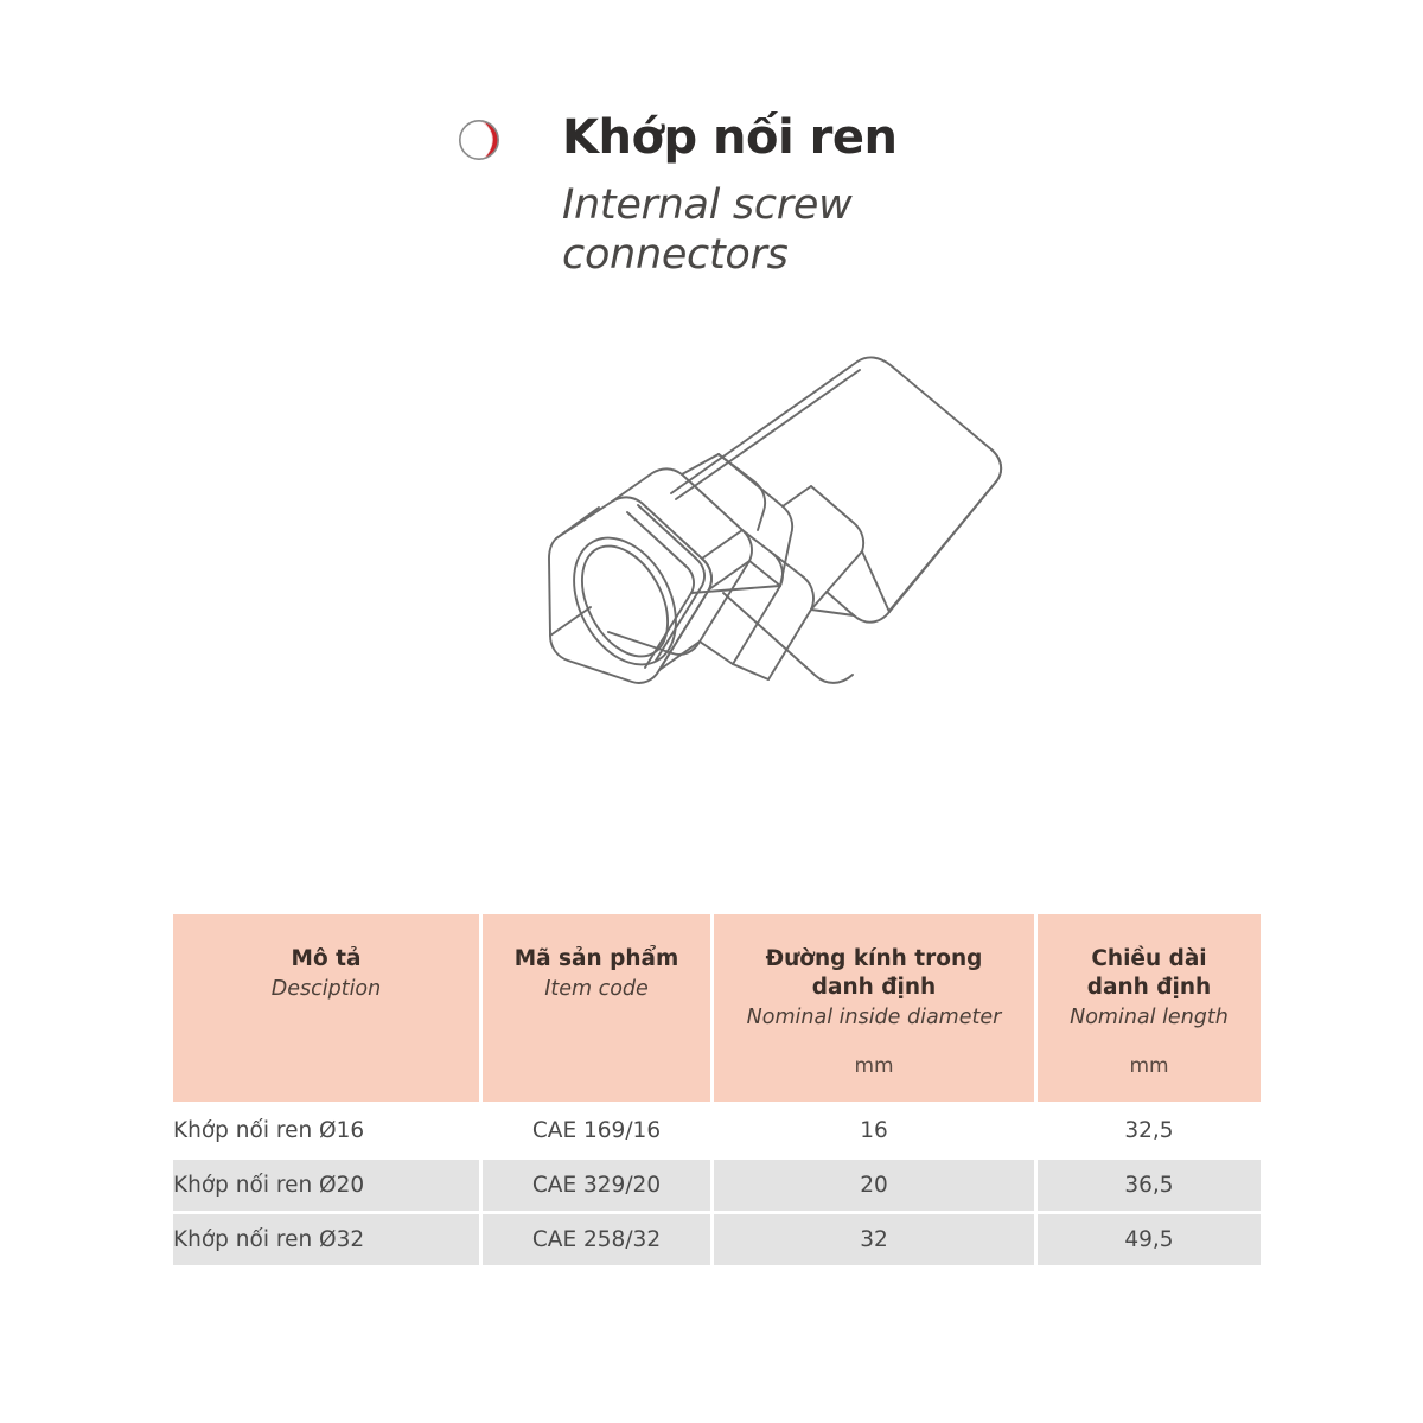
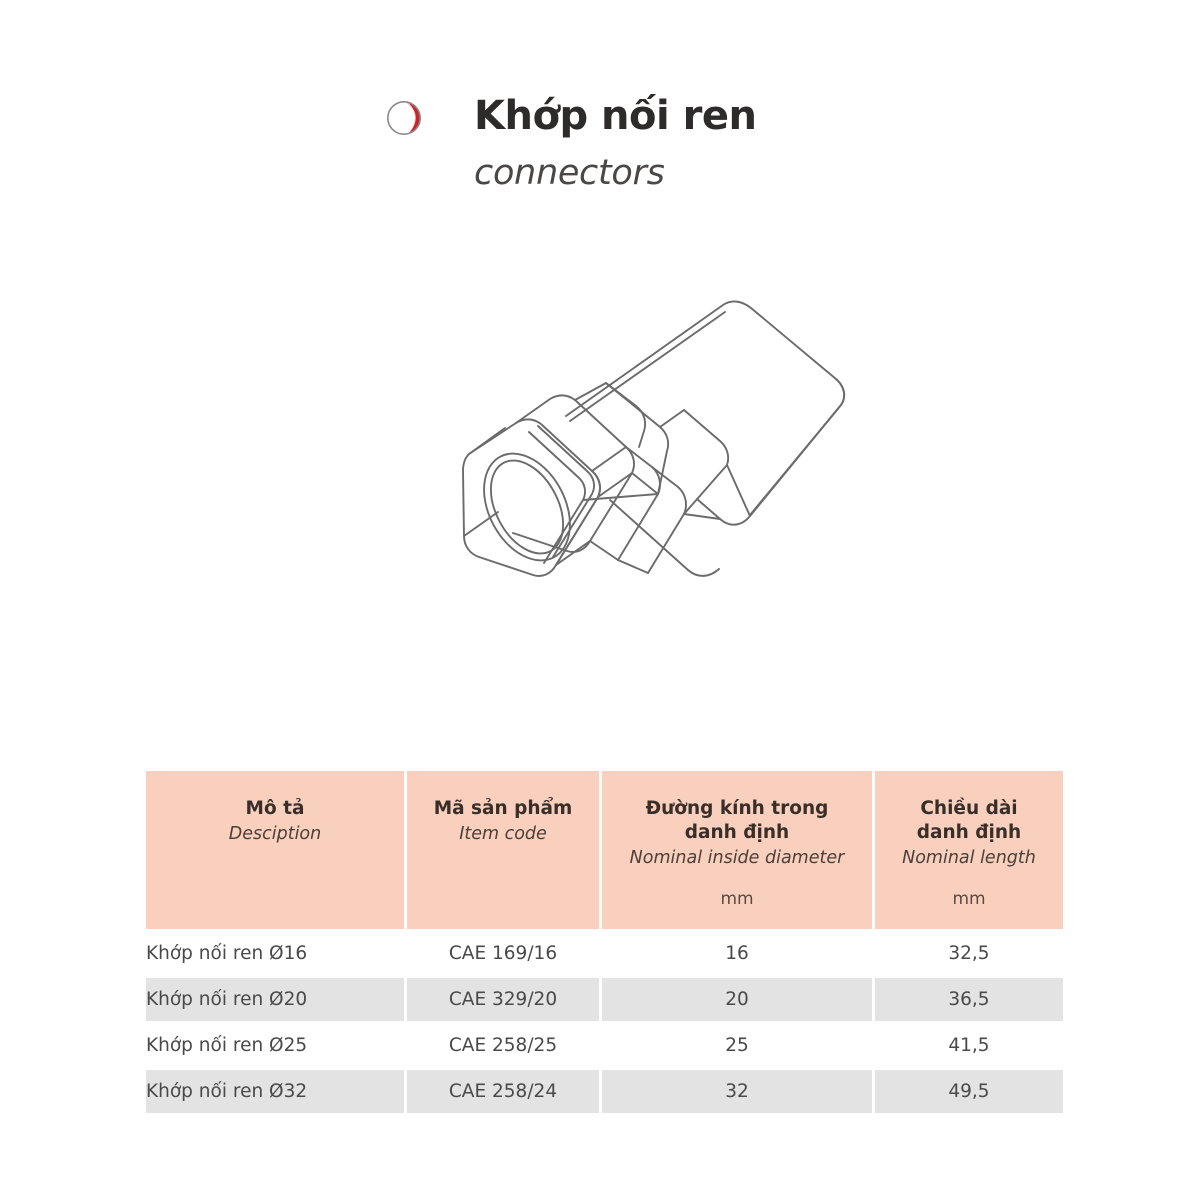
  Khớp nối ren
- Internal screw
  connectors
  Mô tả Desciption	Mã sản phẩm Item code	Đường kính trong danh định Nominal inside diameter mm	Chiều dài danh định Nominal length mm
  Khớp nối ren Ø16	CAE 169/16	16	32,5
  Khớp nối ren Ø20	CAE 329/20	20	36,5
+ Khớp nối ren Ø25	CAE 258/25	25	41,5
- Khớp nối ren Ø32	CAE 258/32	32	49,5
+ Khớp nối ren Ø32	CAE 258/24	32	49,5
